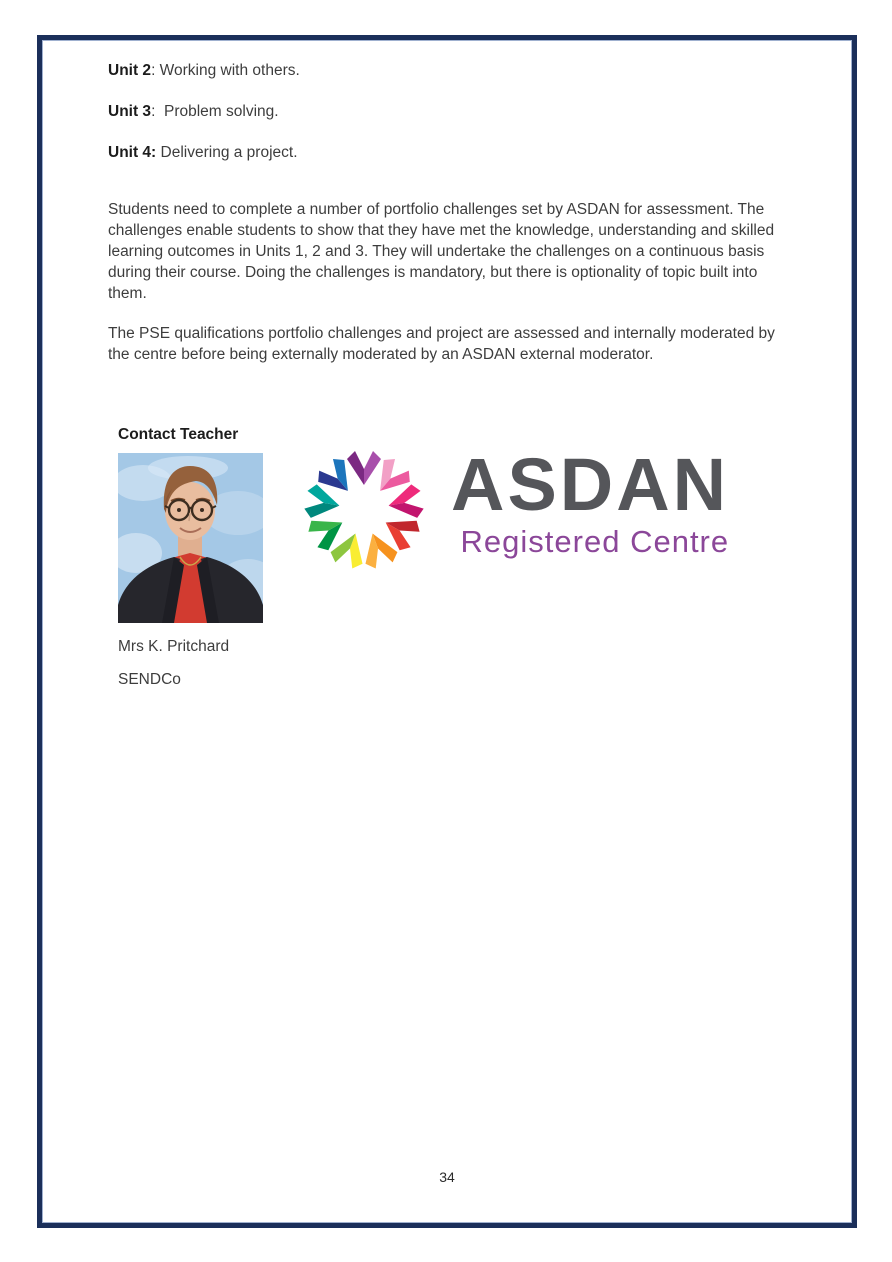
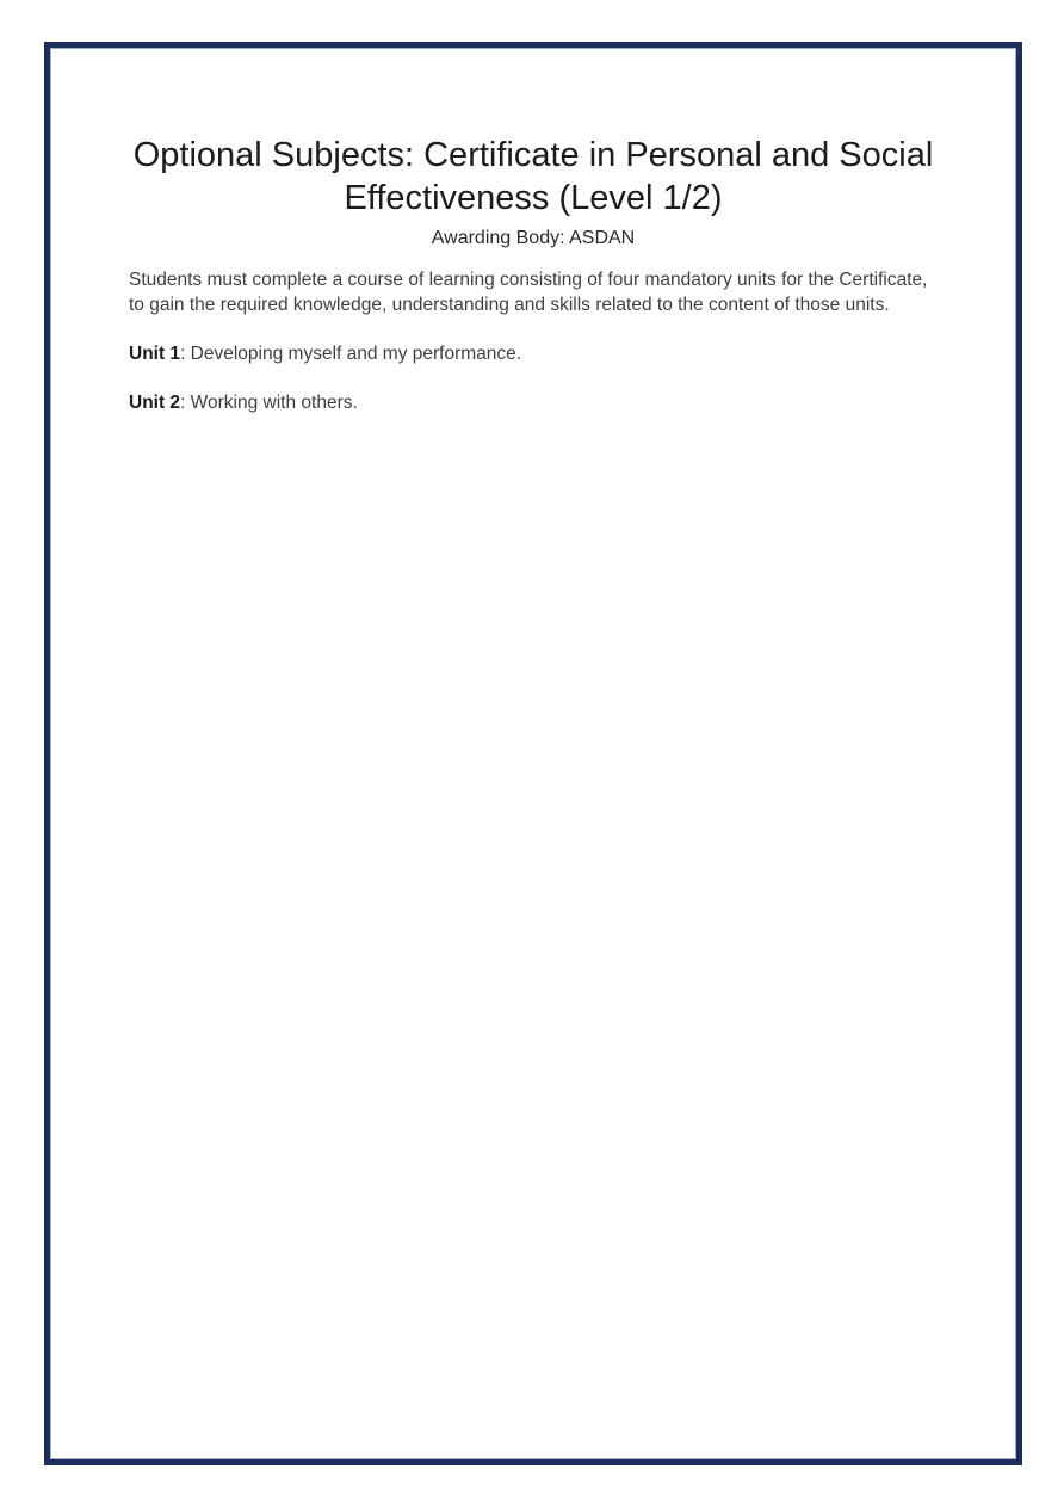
+ Optional Subjects: Certificate in Personal and Social Effectiveness (Level 1/2)
+ Awarding Body: ASDAN
+ Students must complete a course of learning consisting of four mandatory units for the Certificate, to gain the required knowledge, understanding and skills related to the content of those units.
+ Unit 1: Developing myself and my performance.
  Unit 2: Working with others.
- Unit 3: Problem solving.
- Unit 4: Delivering a project.
- Students need to complete a number of portfolio challenges set by ASDAN for assessment. The challenges enable students to show that they have met the knowledge, understanding and skilled learning outcomes in Units 1, 2 and 3. They will undertake the challenges on a continuous basis during their course. Doing the challenges is mandatory, but there is optionality of topic built into them.
- The PSE qualifications portfolio challenges and project are assessed and internally moderated by the centre before being externally moderated by an ASDAN external moderator.
- Contact Teacher
- Mrs K. Pritchard
- SENDCo
- ASDAN
- Registered Centre
- 34
